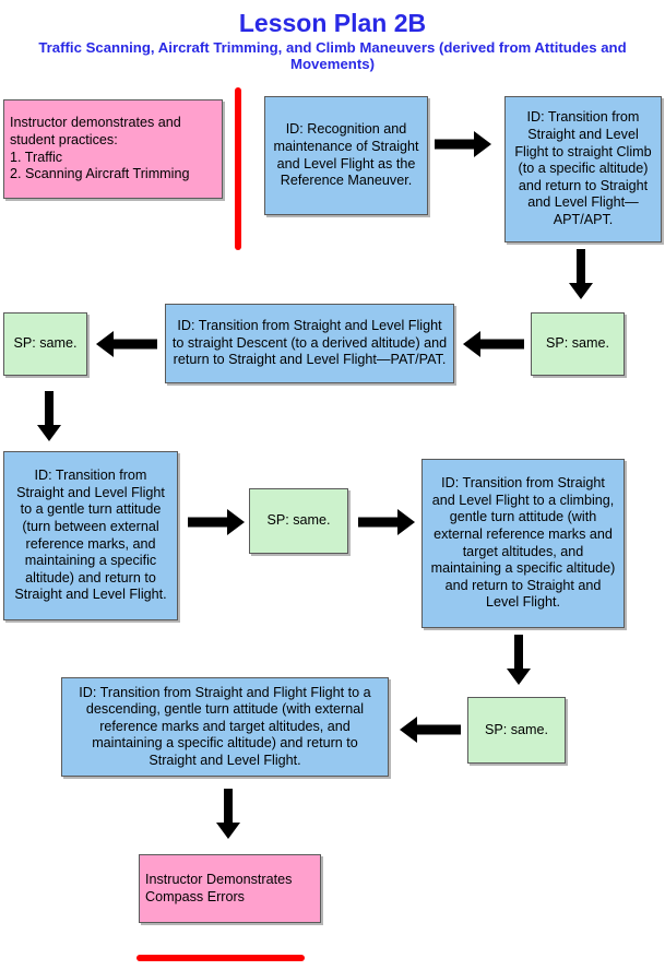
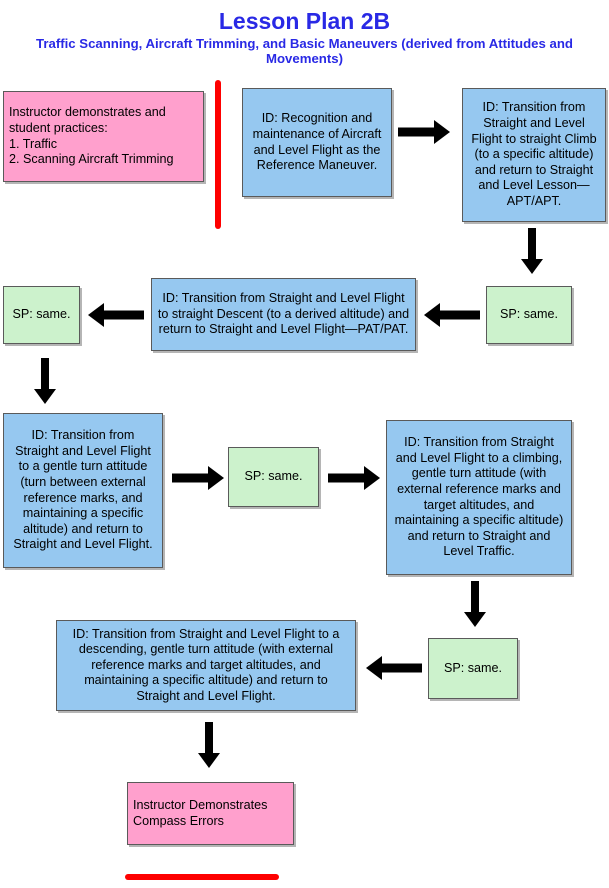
  Lesson Plan 2B
- Traffic Scanning, Aircraft Trimming, and Climb Maneuvers (derived from Attitudes and Movements)
+ Traffic Scanning, Aircraft Trimming, and Basic Maneuvers (derived from Attitudes and Movements)
  Instructor demonstrates and student practices:
  1. Traffic
  2. Scanning Aircraft Trimming
- ID: Recognition and maintenance of Straight and Level Flight as the Reference Maneuver.
+ ID: Recognition and maintenance of Aircraft and Level Flight as the Reference Maneuver.
- ID: Transition from Straight and Level Flight to straight Climb (to a specific altitude) and return to Straight and Level Flight—APT/APT.
+ ID: Transition from Straight and Level Flight to straight Climb (to a specific altitude) and return to Straight and Level Lesson—APT/APT.
  SP: same.
  ID: Transition from Straight and Level Flight to straight Descent (to a derived altitude) and return to Straight and Level Flight—PAT/PAT.
  SP: same.
  ID: Transition from Straight and Level Flight to a gentle turn attitude (turn between external reference marks, and maintaining a specific altitude) and return to Straight and Level Flight.
  SP: same.
- ID: Transition from Straight and Level Flight to a climbing, gentle turn attitude (with external reference marks and target altitudes, and maintaining a specific altitude) and return to Straight and Level Flight.
+ ID: Transition from Straight and Level Flight to a climbing, gentle turn attitude (with external reference marks and target altitudes, and maintaining a specific altitude) and return to Straight and Level Traffic.
  SP: same.
- ID: Transition from Straight and Flight Flight to a descending, gentle turn attitude (with external reference marks and target altitudes, and maintaining a specific altitude) and return to Straight and Level Flight.
+ ID: Transition from Straight and Level Flight to a descending, gentle turn attitude (with external reference marks and target altitudes, and maintaining a specific altitude) and return to Straight and Level Flight.
  Instructor Demonstrates Compass Errors
